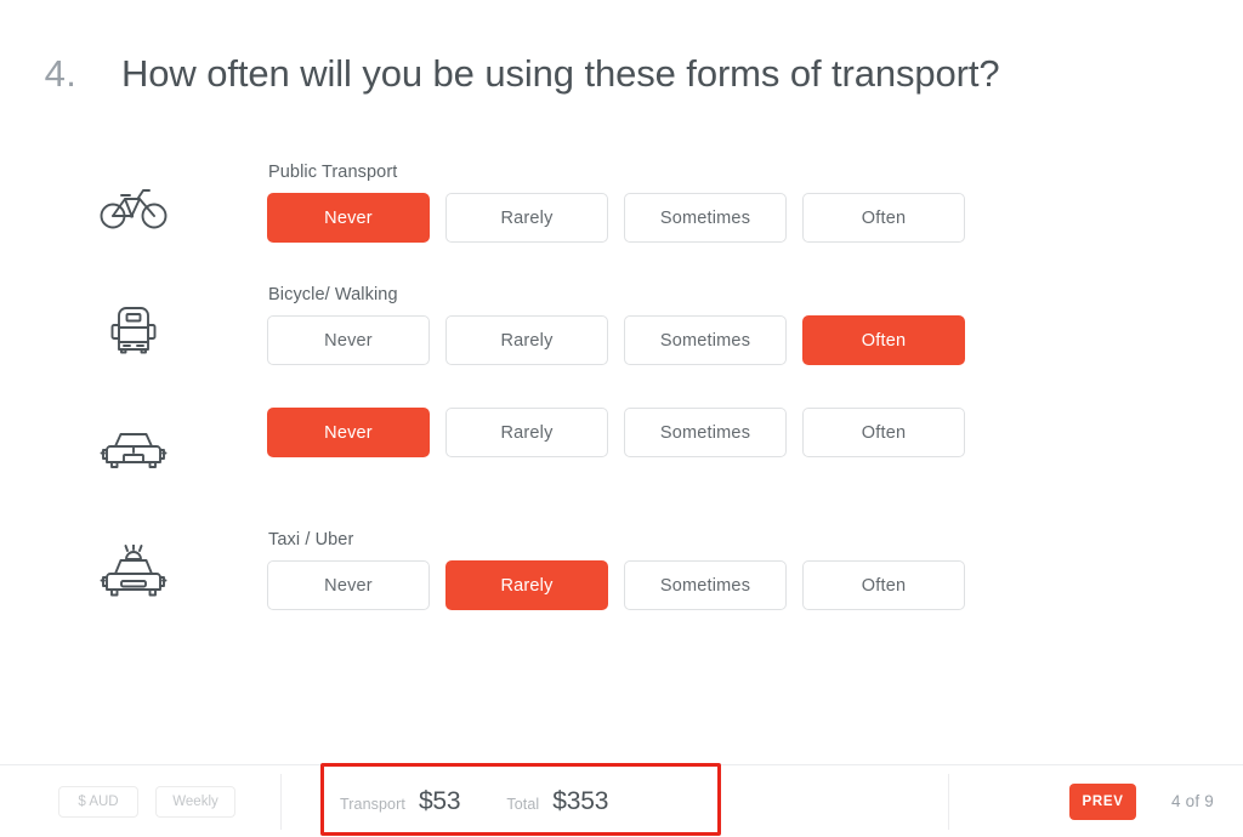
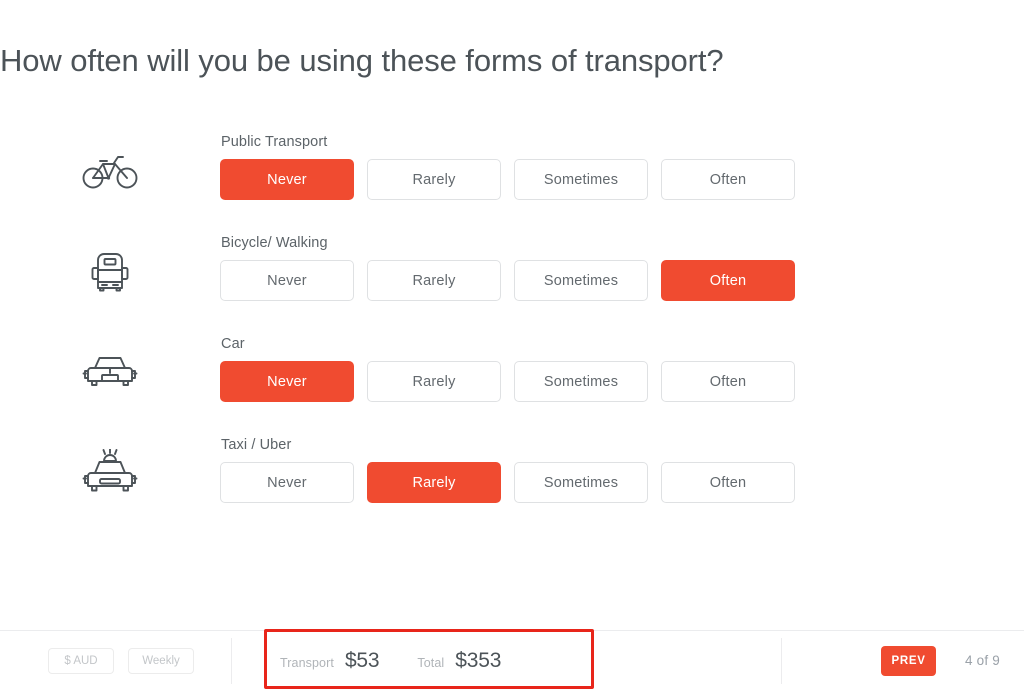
- 4.
  How often will you be using these forms of transport?
  Public Transport
  Never
  Rarely
  Sometimes
  Often
  Bicycle/ Walking
  Never
  Rarely
  Sometimes
  Often
+ Car
  Never
  Rarely
  Sometimes
  Often
  Taxi / Uber
  Never
  Rarely
  Sometimes
  Often
  $ AUD
  Weekly
  Transport
  $53
  Total
  $353
  PREV
  4 of 9
